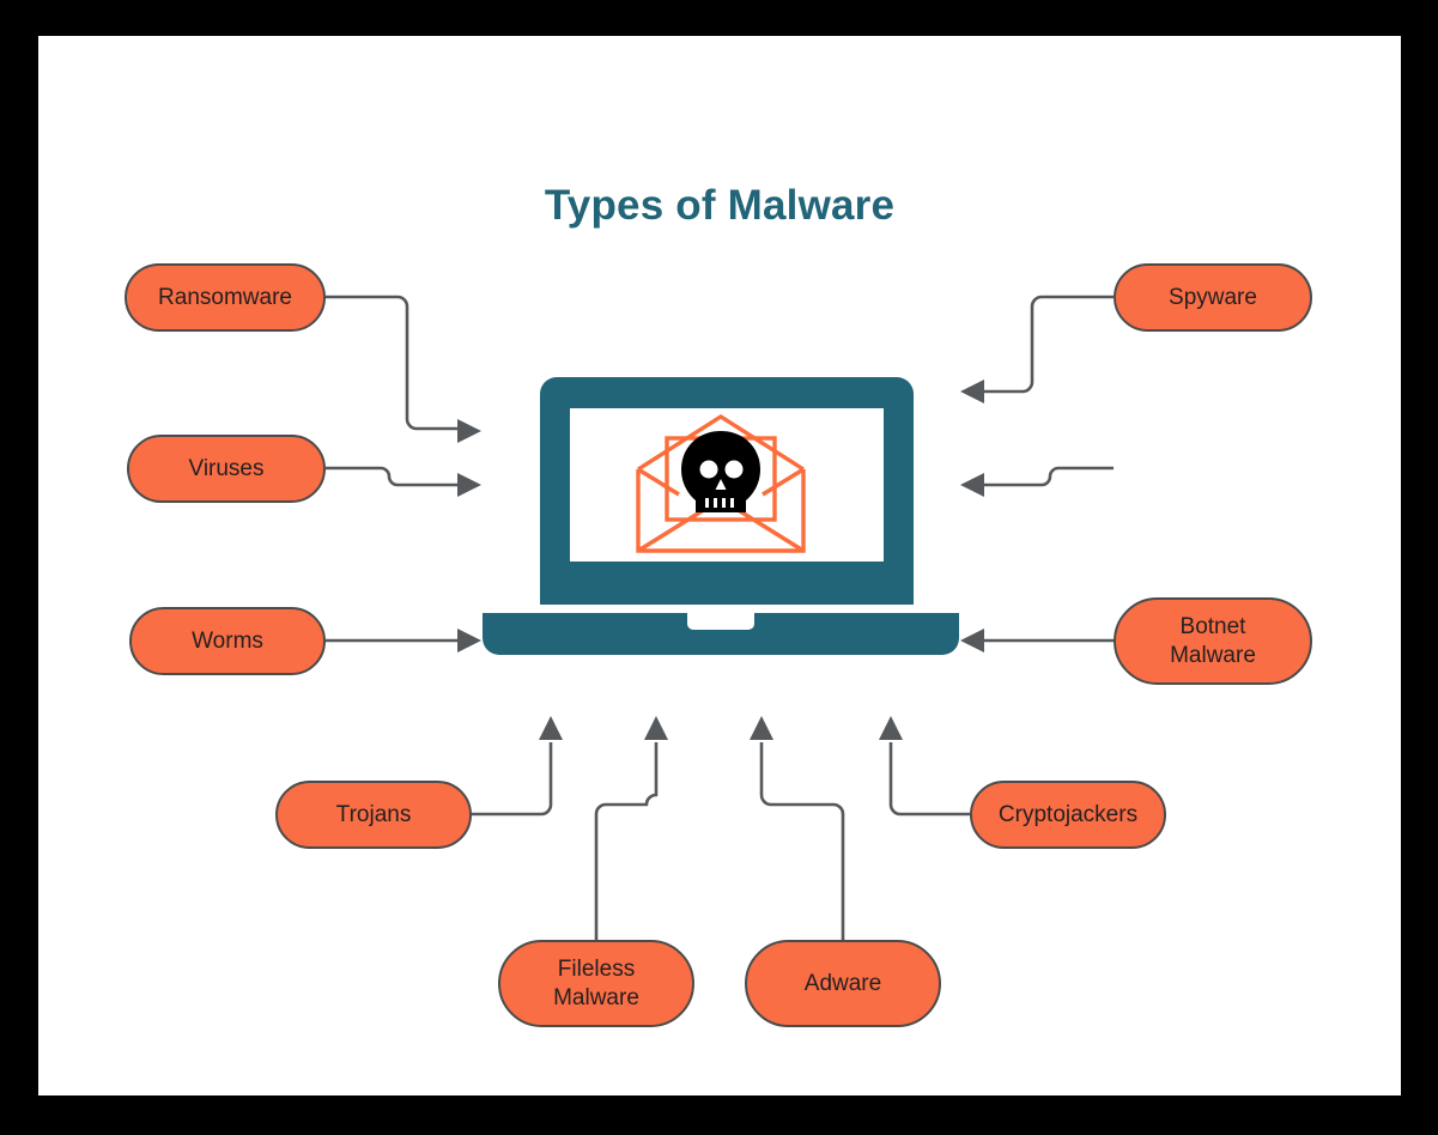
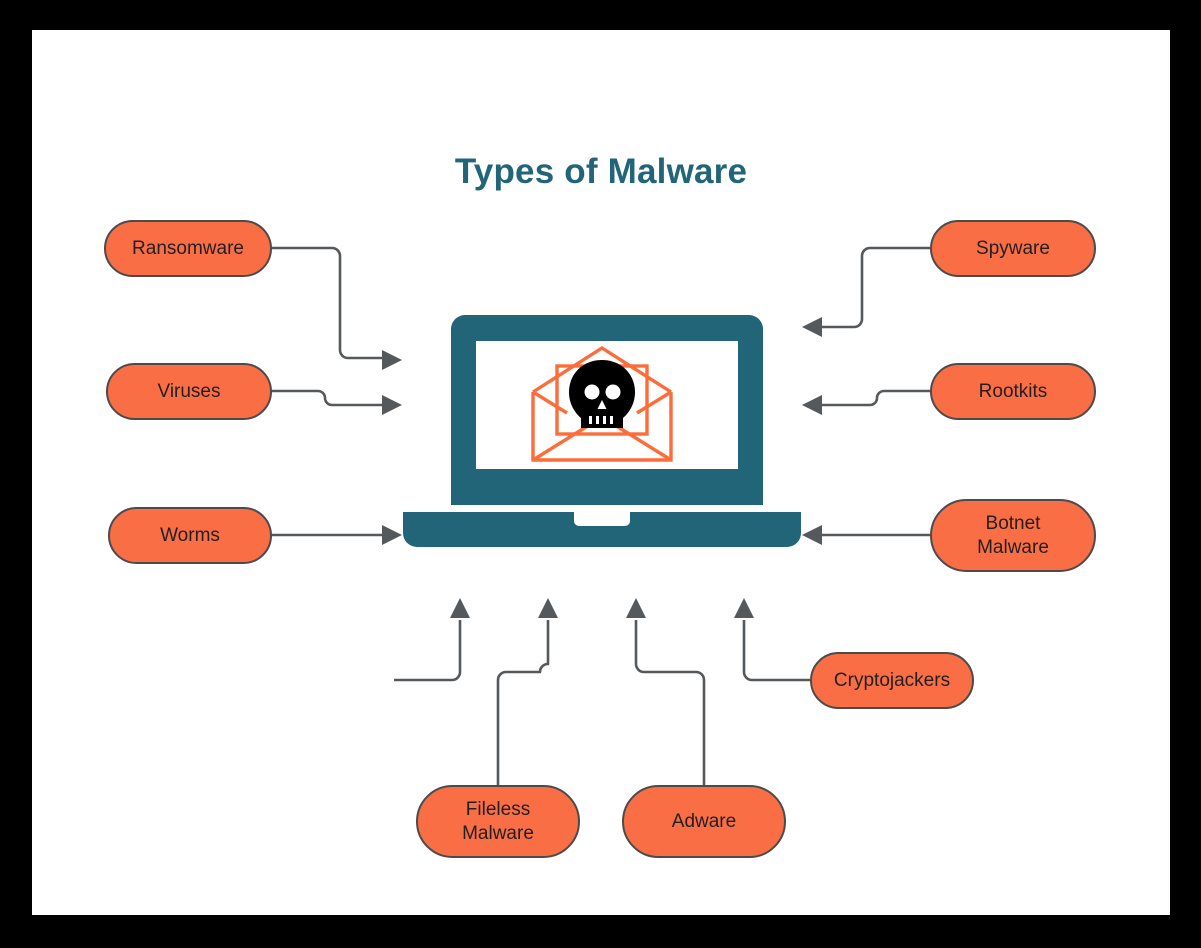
  Types of Malware
  Ransomware
  Viruses
  Worms
  Spyware
+ Rootkits
  Botnet
  Malware
- Trojans
  Fileless
  Malware
  Adware
  Cryptojackers
